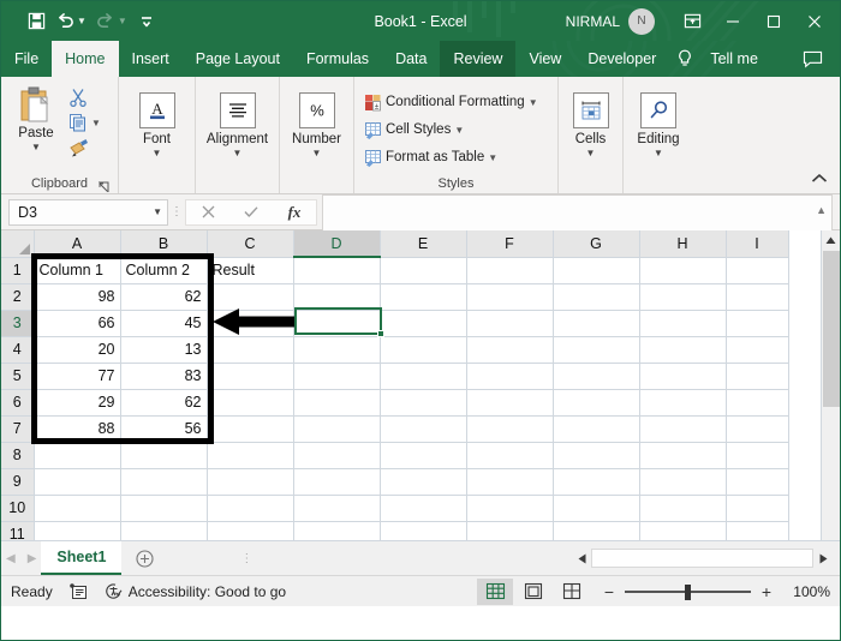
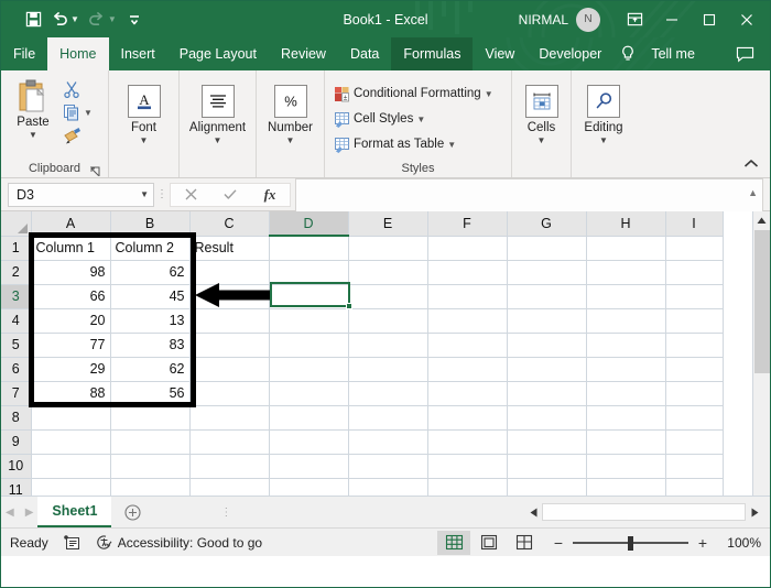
  ▼
  ▼
  Book1 - Excel
  NIRMAL
  N
  File
  Home
  Insert
  Page Layout
- Formulas
+ Review
  Data
- Review
+ Formulas
  View
  Developer
  Tell me
  Paste
  ▼
  ▼
  Clipboard
  A
  Font
  ▼
  Alignment
  ▼
  %
  Number
  ▼
  Conditional Formatting
  ▼
  Cell Styles
  ▼
  Format as Table
  ▼
  Styles
  Cells
  ▼
  Editing
  ▼
  D3
  ▼
  ⋮
  fx
  ▲
  	A	B	C	D	E	F	G	H	I
  1	Column 1	Column 2	Result
  2	98	62
  3	66	45
  4	20	13
  5	77	83
  6	29	62
  7	88	56
  8
  9
  10
  11
  ◀
  ▶
  Sheet1
  ⋮
  Ready
  Accessibility: Good to go
  −
  +
  100%
